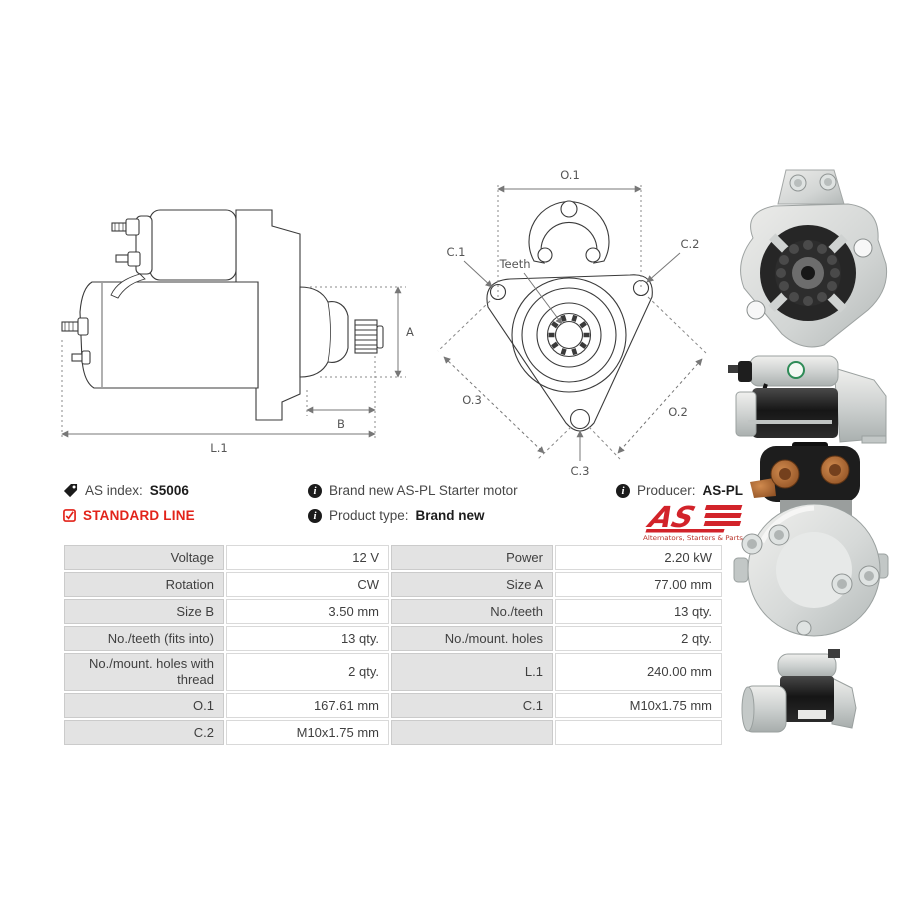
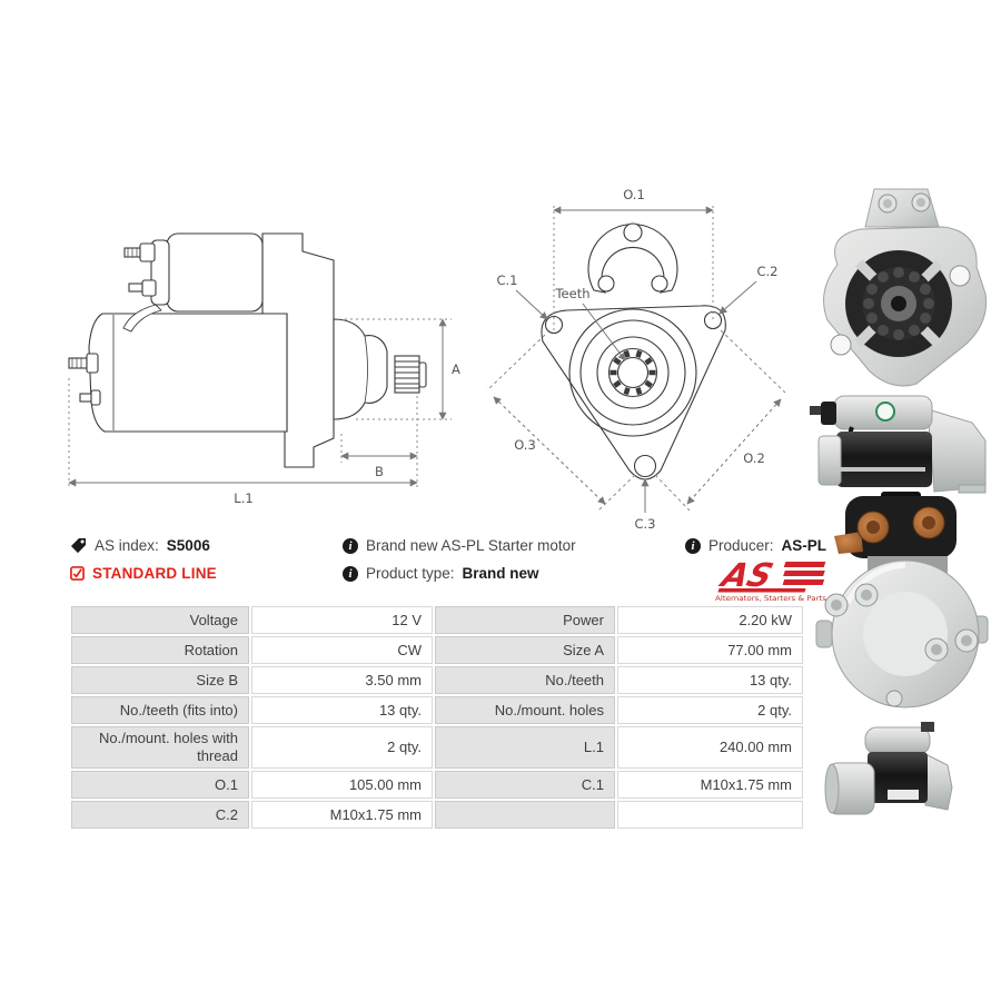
  A
  B
  L.1
  O.1
  C.1
  C.2
  Teeth
  O.3
  O.2
  C.3
  AS index:
  S5006
  STANDARD LINE
  i
  Brand new AS-PL Starter motor
  i
  Product type:
  Brand new
  i
  Producer:
  AS-PL
  Alternators, Starters & Parts
  Voltage	12 V	Power	2.20 kW
  Rotation	CW	Size A	77.00 mm
  Size B	3.50 mm	No./teeth	13 qty.
  No./teeth (fits into)	13 qty.	No./mount. holes	2 qty.
  No./mount. holes with thread	2 qty.	L.1	240.00 mm
- O.1	167.61 mm	C.1	M10x1.75 mm
+ O.1	105.00 mm	C.1	M10x1.75 mm
  C.2	M10x1.75 mm
